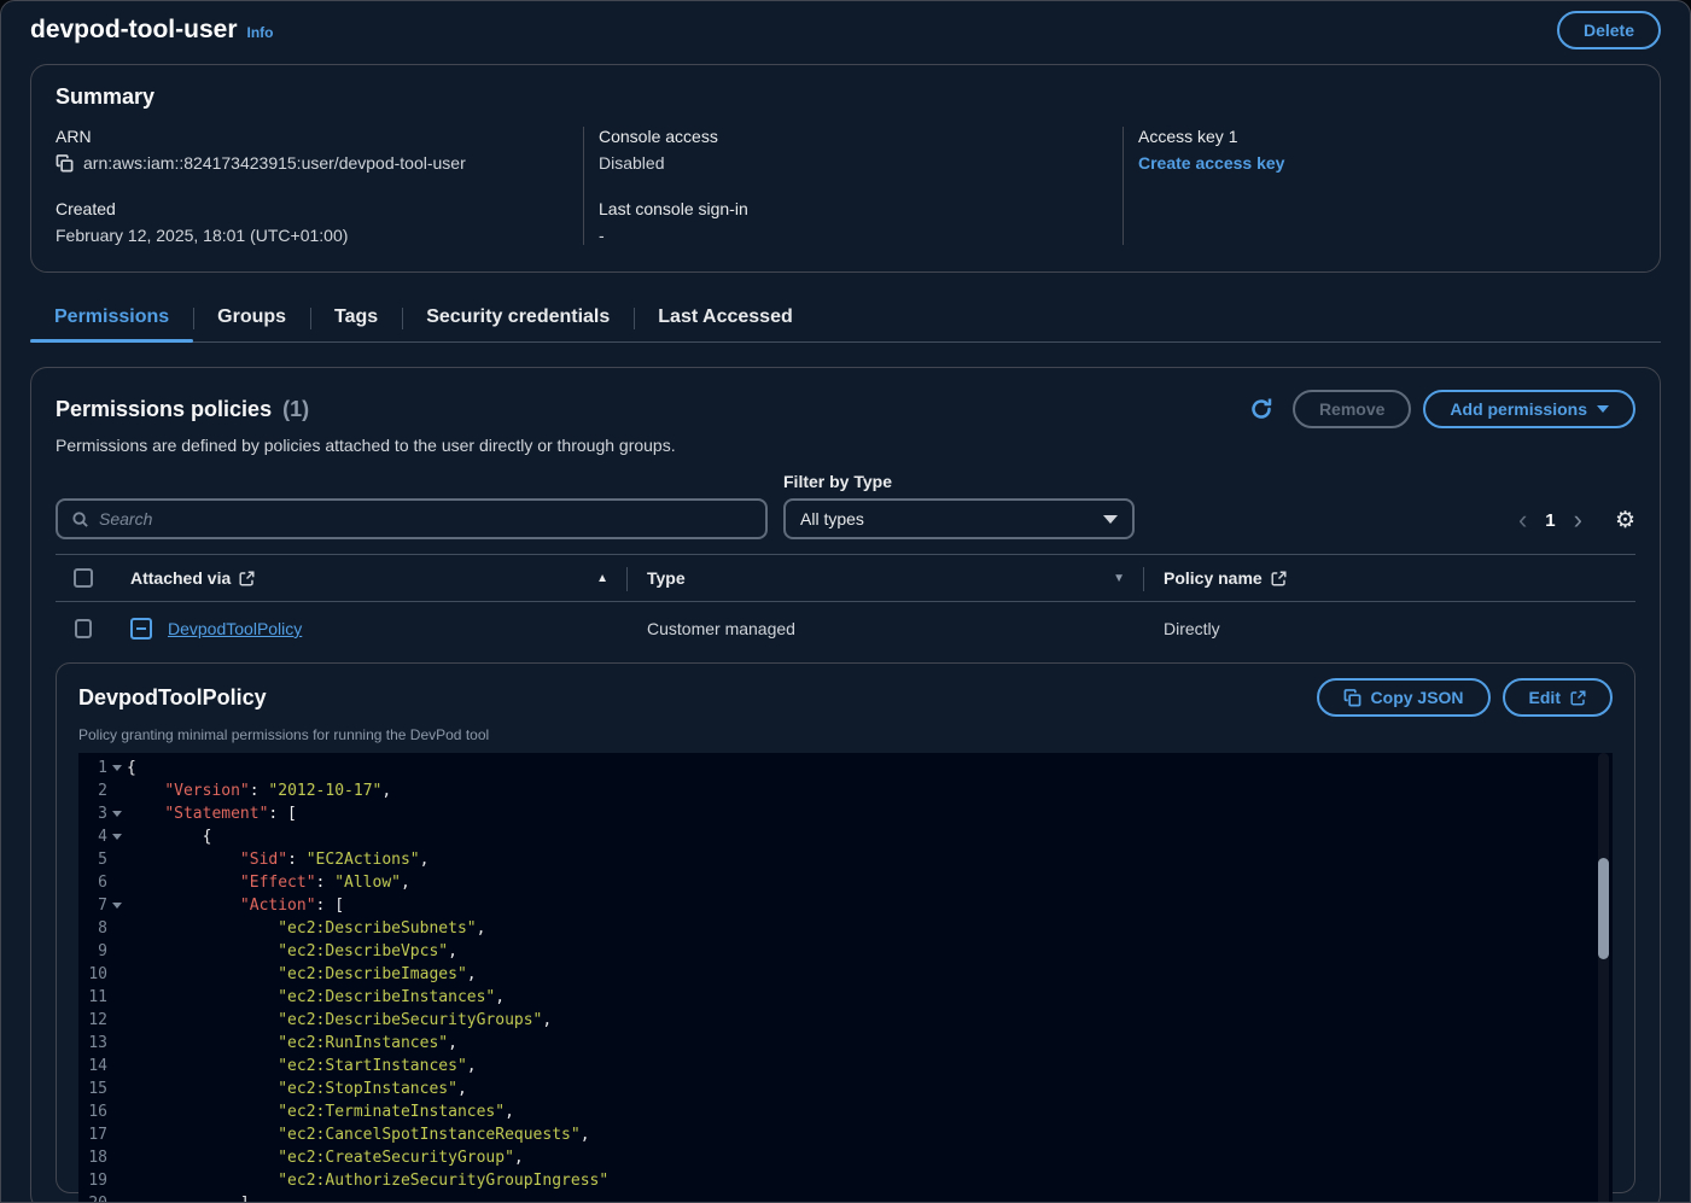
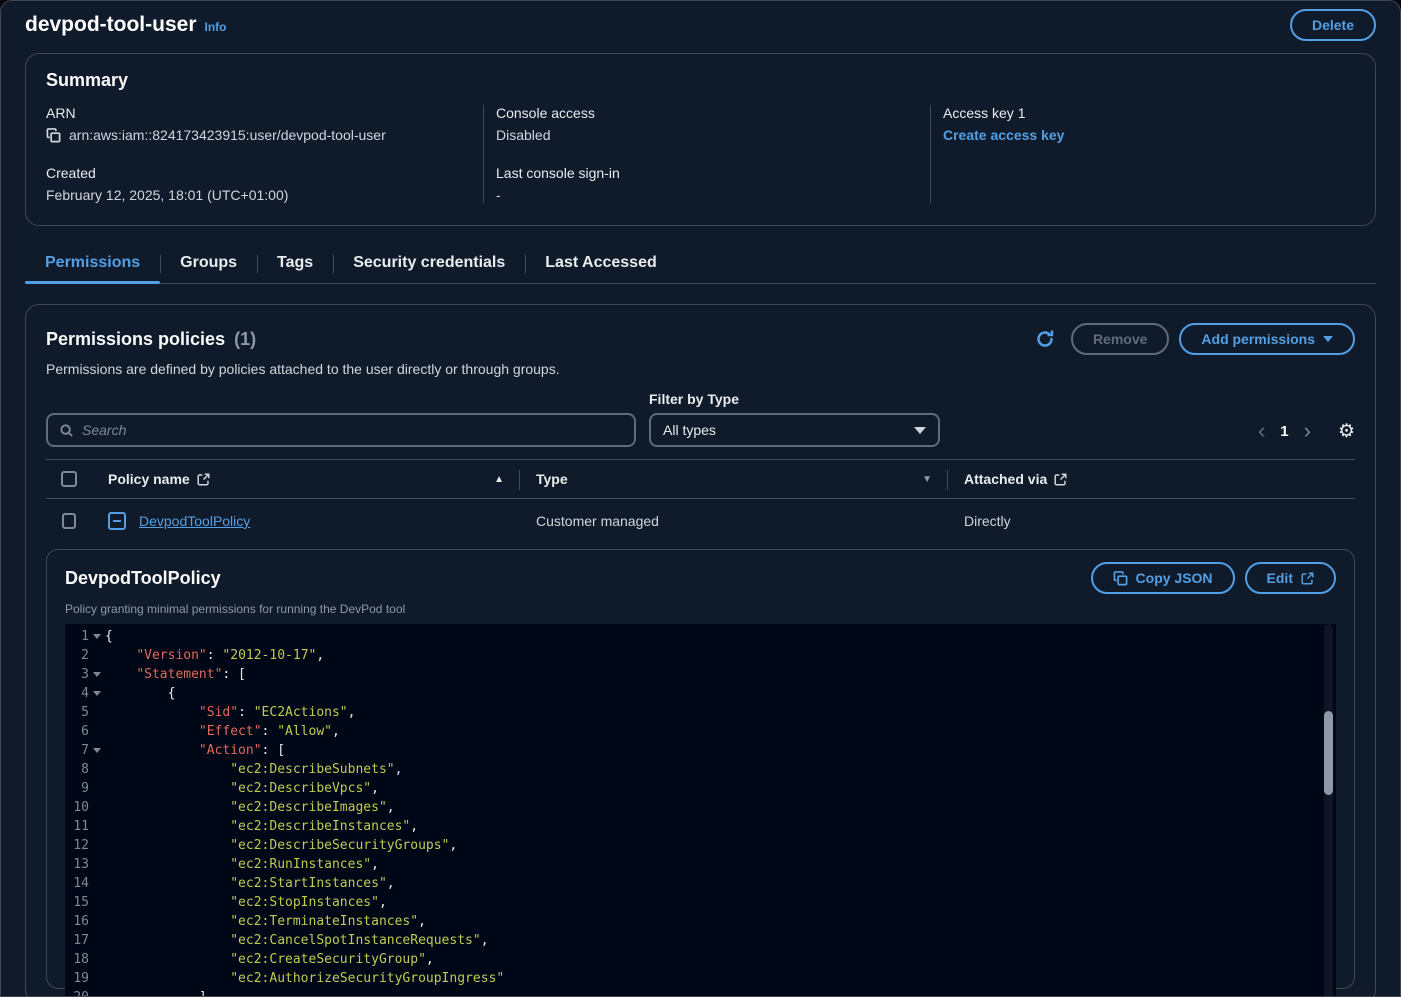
  devpod-tool-user
  Info
  Delete
  Summary
  ARN
  arn:aws:iam::824173423915:user/devpod-tool-user
  Created
  February 12, 2025, 18:01 (UTC+01:00)
  Console access
  Disabled
  Last console sign-in
  -
  Access key 1
  Create access key
  Permissions
  Groups
  Tags
  Security credentials
  Last Accessed
  Permissions policies (1)
  Remove
  Add permissions
  Permissions are defined by policies attached to the user directly or through groups.
  Search
  Filter by Type
  All types
  ‹
  1
  ›
  ⚙
- Attached via
+ Policy name
  ▲
  Type
  ▼
- Policy name
+ Attached via
  DevpodToolPolicy
  Customer managed
  Directly
  DevpodToolPolicy
  Copy JSON
  Edit
  Policy granting minimal permissions for running the DevPod tool
  1
  {
  2
  "Version": "2012-10-17",
  3
  "Statement": [
  4
  {
  5
  "Sid": "EC2Actions",
  6
  "Effect": "Allow",
  7
  "Action": [
  8
  "ec2:DescribeSubnets",
  9
  "ec2:DescribeVpcs",
  10
  "ec2:DescribeImages",
  11
  "ec2:DescribeInstances",
  12
  "ec2:DescribeSecurityGroups",
  13
  "ec2:RunInstances",
  14
  "ec2:StartInstances",
  15
  "ec2:StopInstances",
  16
  "ec2:TerminateInstances",
  17
  "ec2:CancelSpotInstanceRequests",
  18
  "ec2:CreateSecurityGroup",
  19
  "ec2:AuthorizeSecurityGroupIngress"
